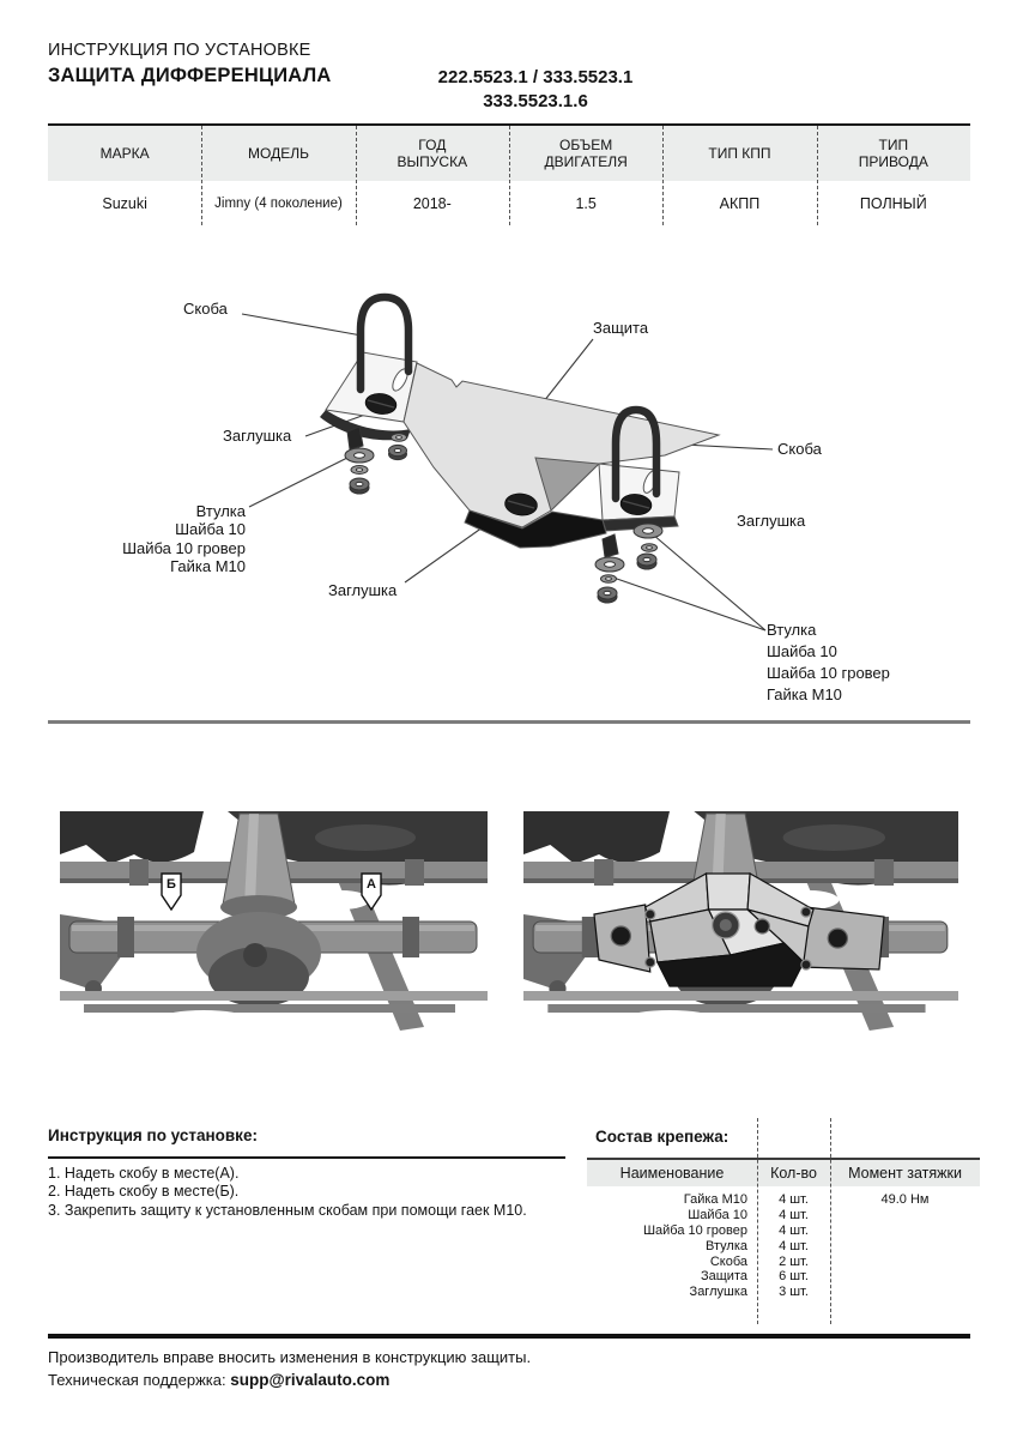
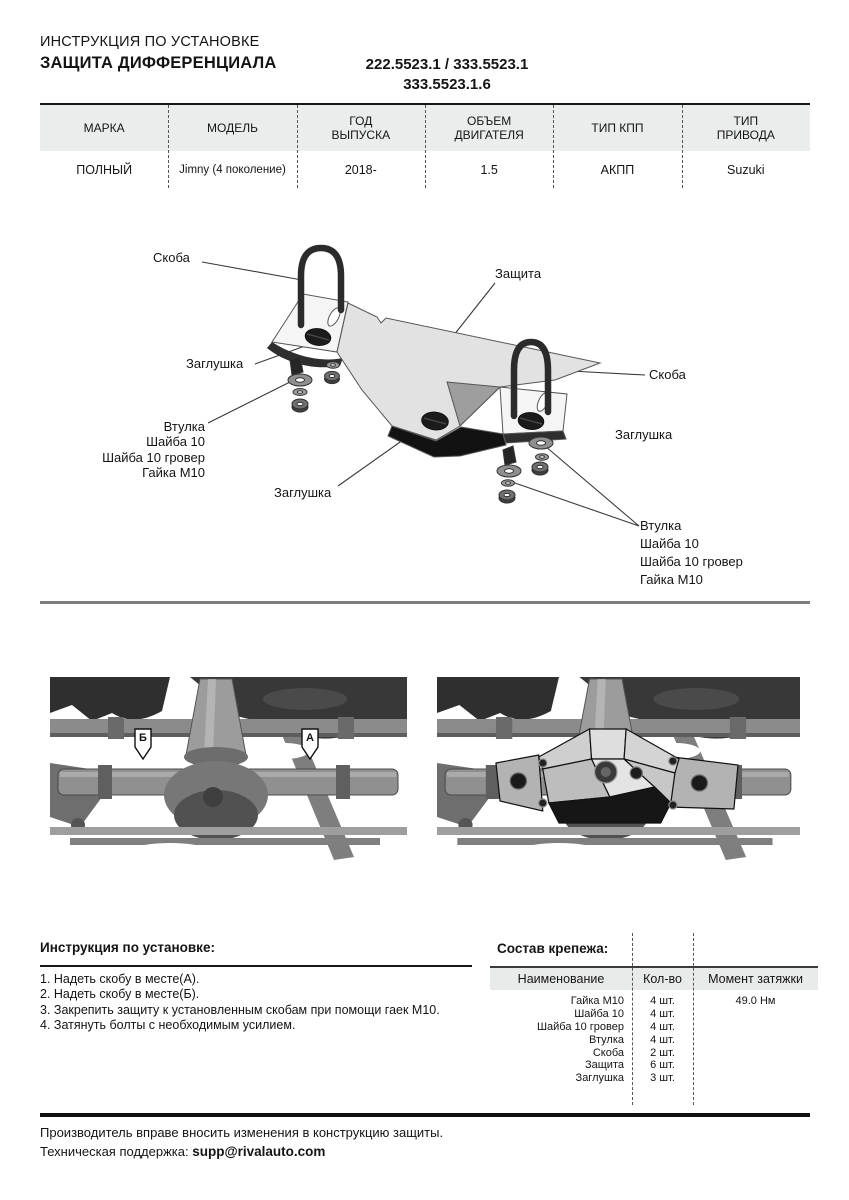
  ИНСТРУКЦИЯ ПО УСТАНОВКЕ
  ЗАЩИТА ДИФФЕРЕНЦИАЛА
  222.5523.1 / 333.5523.1
  333.5523.1.6
  МАРКА
  МОДЕЛЬ
  ГОД ВЫПУСКА
  ОБЪЕМ ДВИГАТЕЛЯ
  ТИП КПП
  ТИП ПРИВОДА
- Suzuki
+ ПОЛНЫЙ
  Jimny (4 поколение)
  2018-
  1.5
  АКПП
- ПОЛНЫЙ
+ Suzuki
  Скоба
  Защита
  Заглушка
  Втулка
  Шайба 10
  Шайба 10 гровер
  Гайка М10
  Скоба
  Заглушка
  Заглушка
  Втулка
  Шайба 10
  Шайба 10 гровер
  Гайка М10
  Б
  А
  Инструкция по установке:
  1. Надеть скобу в месте(А).
  2. Надеть скобу в месте(Б).
  3. Закрепить защиту к установленным скобам при помощи гаек М10.
+ 4. Затянуть болты с необходимым усилием.
  Состав крепежа:
  Наименование
  Кол-во
  Момент затяжки
  Гайка М10
  4 шт.
  49.0 Нм
  Шайба 10
  4 шт.
  Шайба 10 гровер
  4 шт.
  Втулка
  4 шт.
  Скоба
  2 шт.
  Защита
  6 шт.
  Заглушка
  3 шт.
  Производитель вправе вносить изменения в конструкцию защиты.
  Техническая поддержка: supp@rivalauto.com
